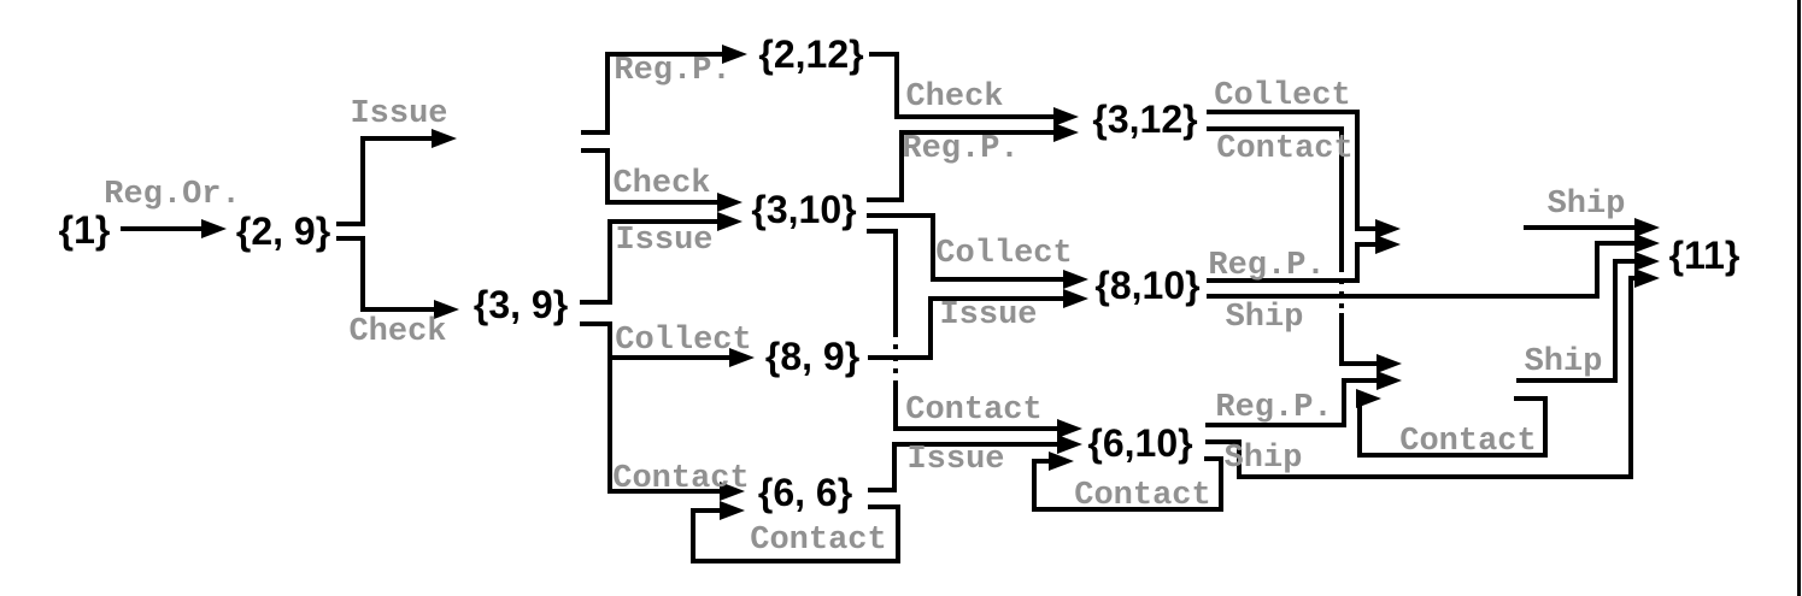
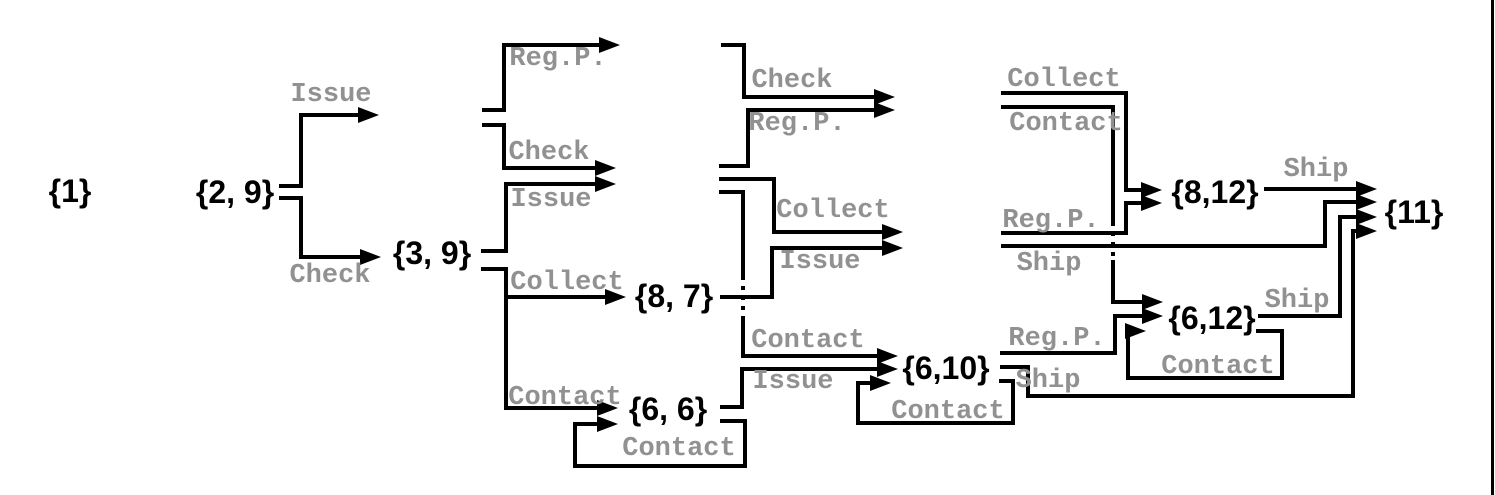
- Reg.Or.
  Issue
  Check
  Reg.P.
  Check
  Issue
  Collect
  Contact
  Check
  Reg.P.
  Collect
  Issue
  Contact
  Issue
  Contact
  Collect
  Contact
  Reg.P.
  Ship
  Reg.P.
  Ship
  Ship
  Ship
  Contact
  Contact
  {1}
  {2, 9}
  {3, 9}
- {2,12}
- {3,10}
- {8, 9}
+ {8, 7}
  {6, 6}
- {3,12}
- {8,10}
  {6,10}
+ {8,12}
+ {6,12}
  {11}
